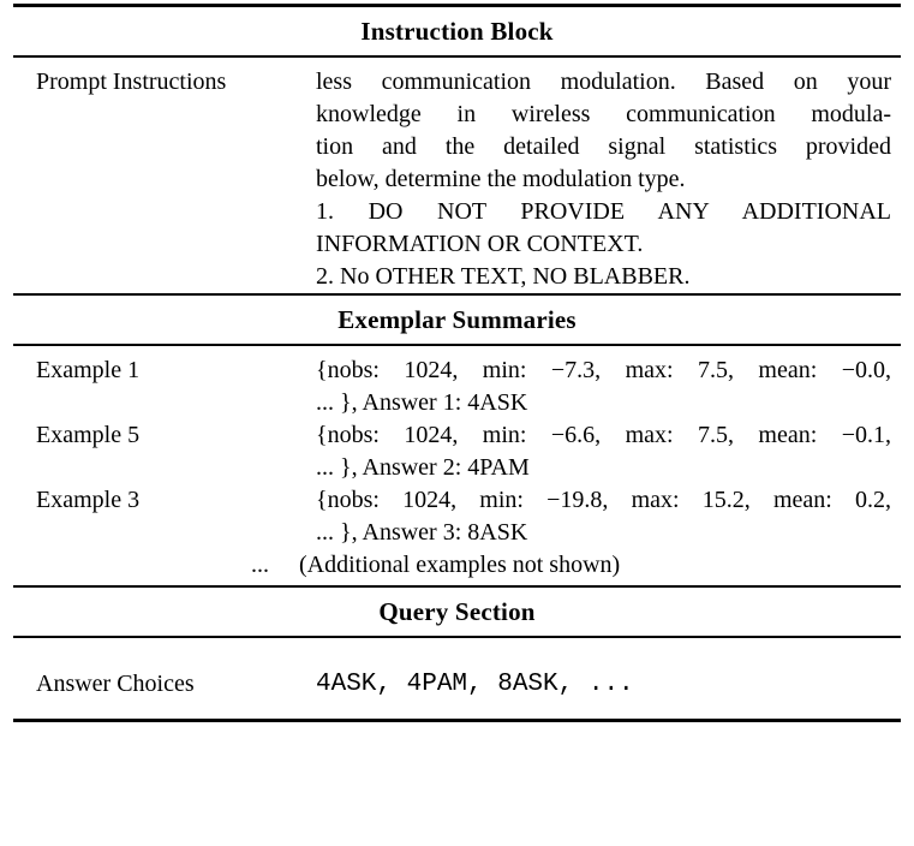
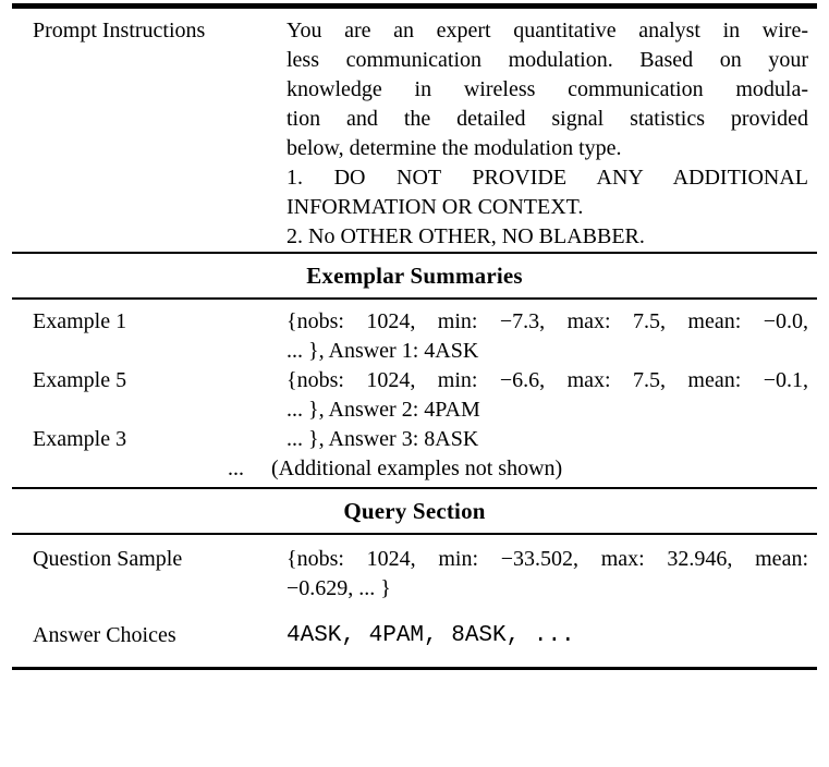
- Instruction Block
  Prompt Instructions
+ You are an expert quantitative analyst in wire-
  less communication modulation. Based on your
  knowledge in wireless communication modula-
  tion and the detailed signal statistics provided
  below, determine the modulation type.
  1. DO NOT PROVIDE ANY ADDITIONAL
  INFORMATION OR CONTEXT.
- 2. No OTHER TEXT, NO BLABBER.
+ 2. No OTHER OTHER, NO BLABBER.
  Exemplar Summaries
  Example 1
  {nobs: 1024, min: −7.3, max: 7.5, mean: −0.0,
  ... }, Answer 1: 4ASK
  Example 5
  {nobs: 1024, min: −6.6, max: 7.5, mean: −0.1,
  ... }, Answer 2: 4PAM
  Example 3
- {nobs: 1024, min: −19.8, max: 15.2, mean: 0.2,
  ... }, Answer 3: 8ASK
  ...
  (Additional examples not shown)
  Query Section
+ Question Sample
+ {nobs: 1024, min: −33.502, max: 32.946, mean:
+ −0.629, ... }
  Answer Choices
  4ASK, 4PAM, 8ASK, ...
